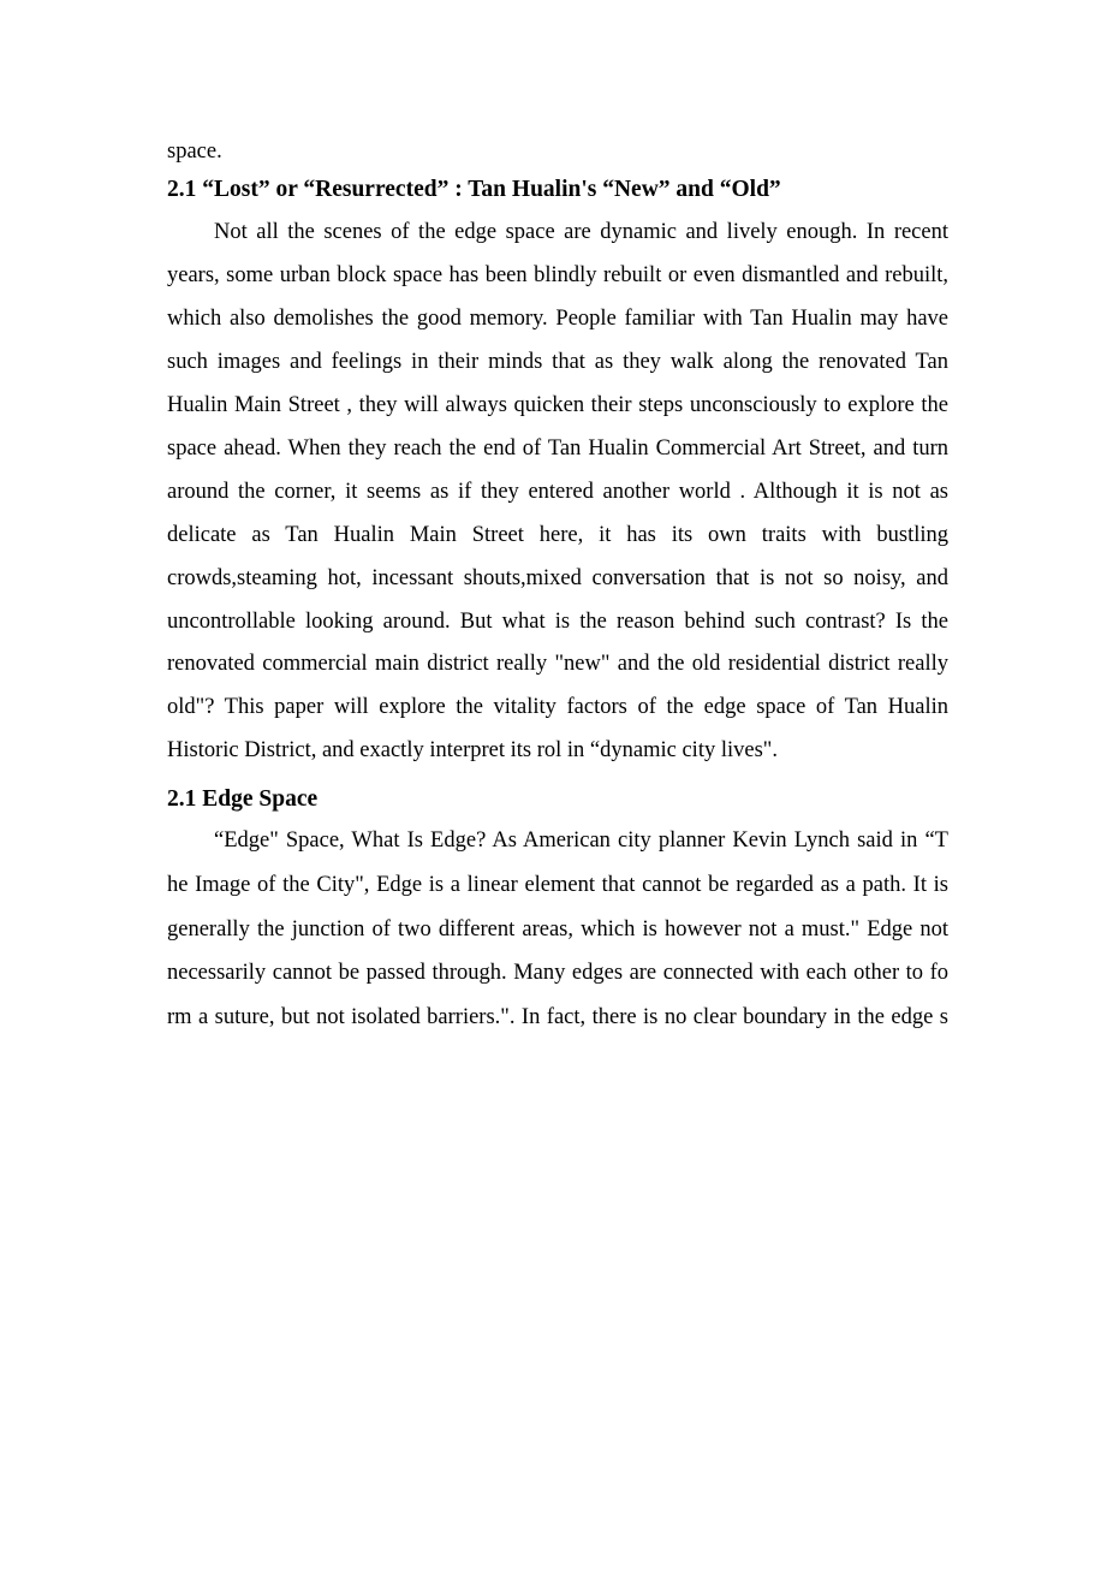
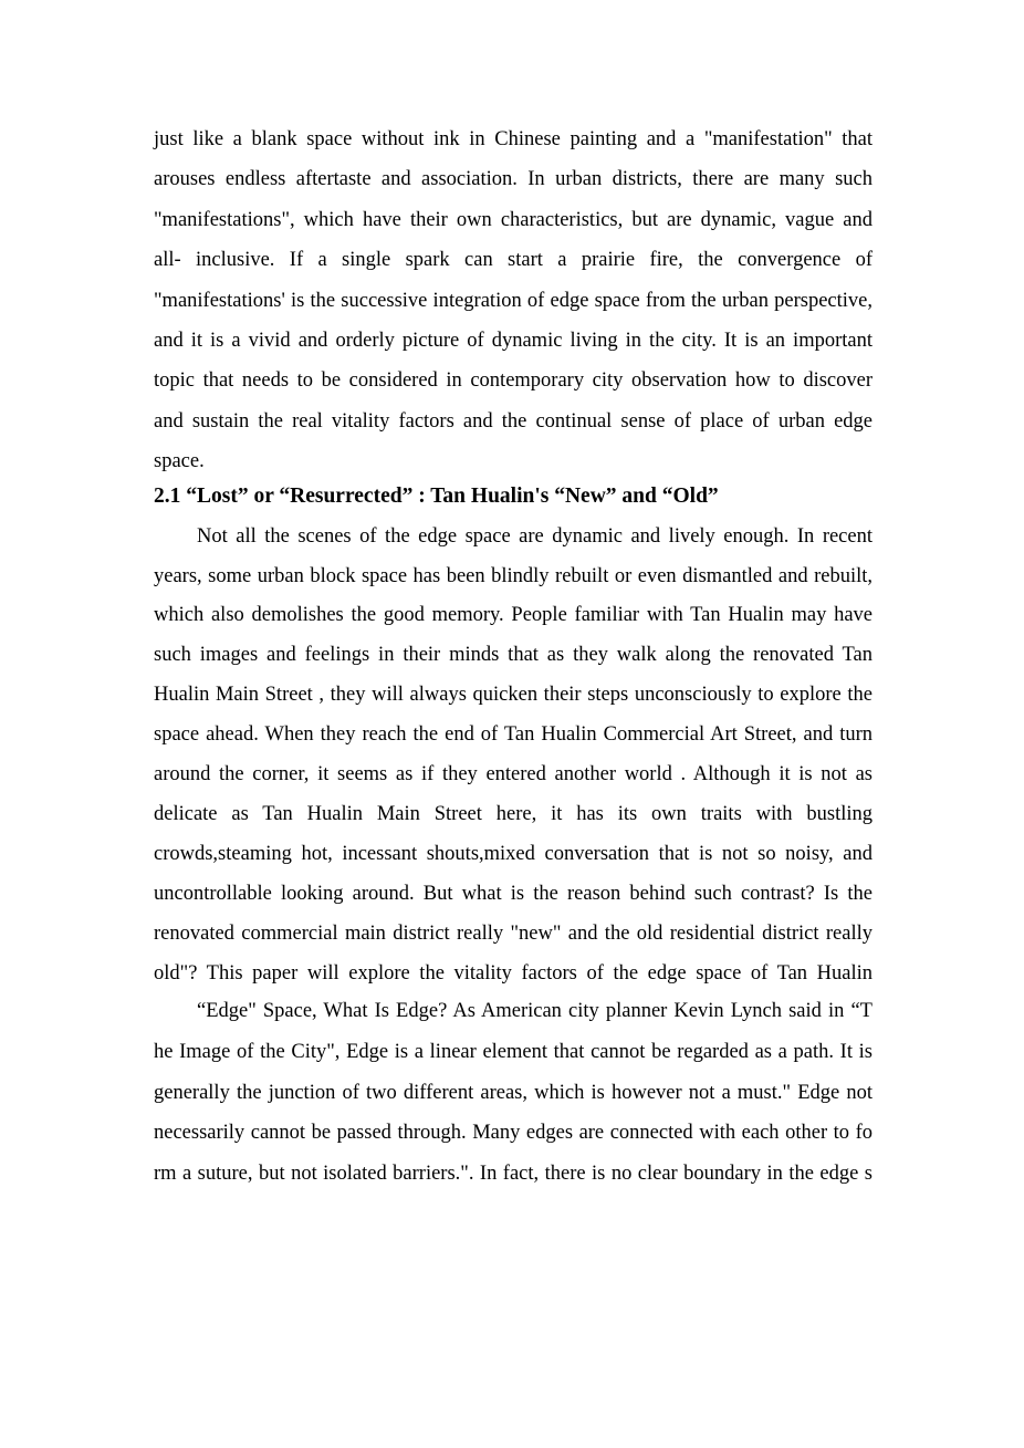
+ just like a blank space without ink in Chinese painting and a "manifestation" that
+ arouses endless aftertaste and association. In urban districts, there are many such
+ "manifestations", which have their own characteristics, but are dynamic, vague and
+ all- inclusive. If a single spark can start a prairie fire, the convergence of
+ "manifestations' is the successive integration of edge space from the urban perspective,
+ and it is a vivid and orderly picture of dynamic living in the city. It is an important
+ topic that needs to be considered in contemporary city observation how to discover
+ and sustain the real vitality factors and the continual sense of place of urban edge
  space.
  2.1 “Lost” or “Resurrected” : Tan Hualin's “New” and “Old”
  Not all the scenes of the edge space are dynamic and lively enough. In recent
  years, some urban block space has been blindly rebuilt or even dismantled and rebuilt,
  which also demolishes the good memory. People familiar with Tan Hualin may have
  such images and feelings in their minds that as they walk along the renovated Tan
  Hualin Main Street , they will always quicken their steps unconsciously to explore the
  space ahead. When they reach the end of Tan Hualin Commercial Art Street, and turn
  around the corner, it seems as if they entered another world . Although it is not as
  delicate as Tan Hualin Main Street here, it has its own traits with bustling
  crowds,steaming hot, incessant shouts,mixed conversation that is not so noisy, and
  uncontrollable looking around. But what is the reason behind such contrast? Is the
  renovated commercial main district really "new" and the old residential district really
  old"? This paper will explore the vitality factors of the edge space of Tan Hualin
- Historic District, and exactly interpret its rol in “dynamic city lives".
- 2.1 Edge Space
  “Edge" Space, What Is Edge? As American city planner Kevin Lynch said in “T
  he Image of the City", Edge is a linear element that cannot be regarded as a path. It is
  generally the junction of two different areas, which is however not a must." Edge not
  necessarily cannot be passed through. Many edges are connected with each other to fo
  rm a suture, but not isolated barriers.". In fact, there is no clear boundary in the edge s
